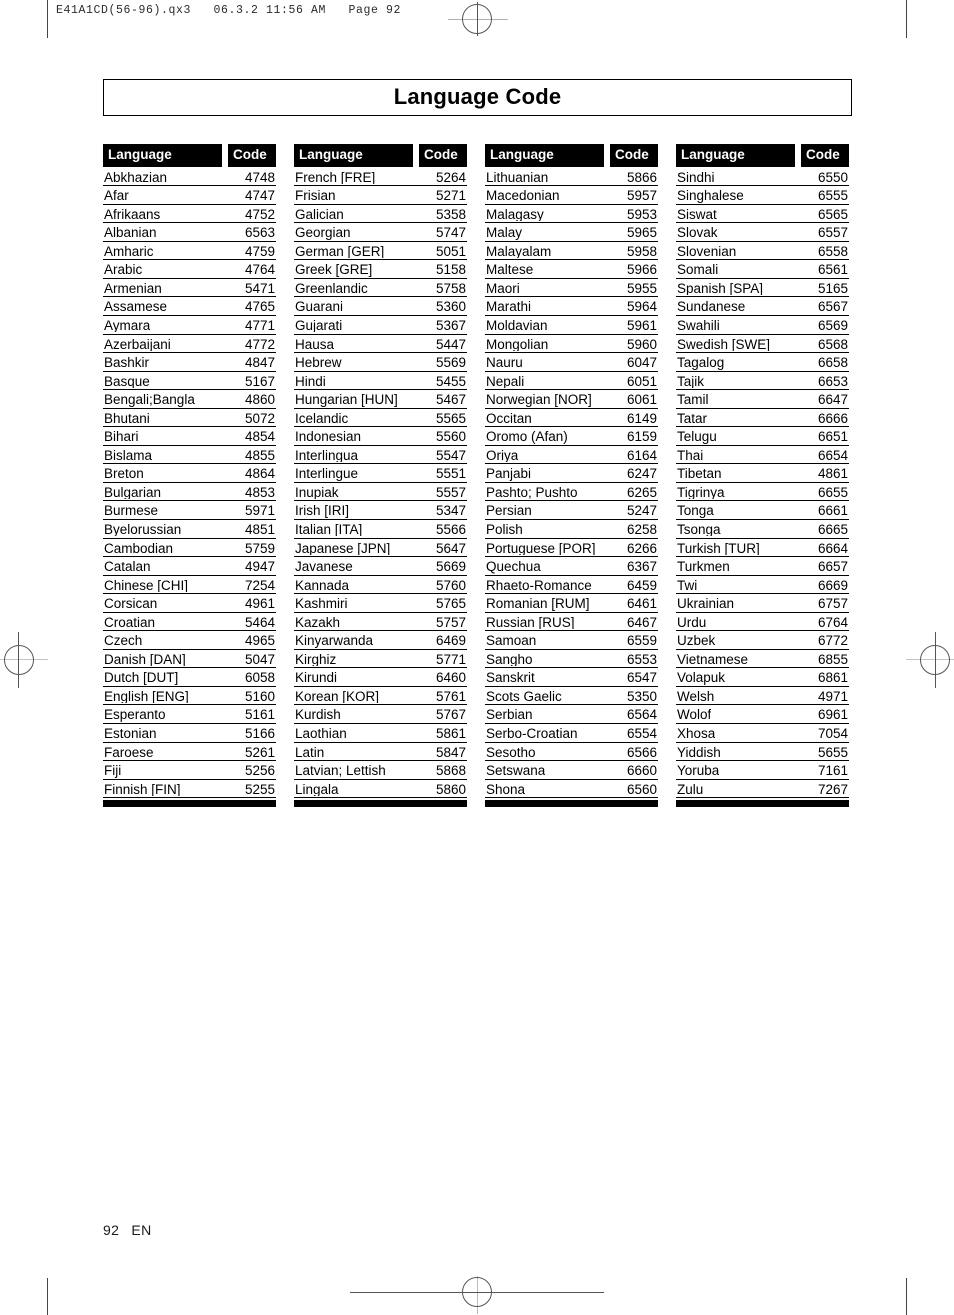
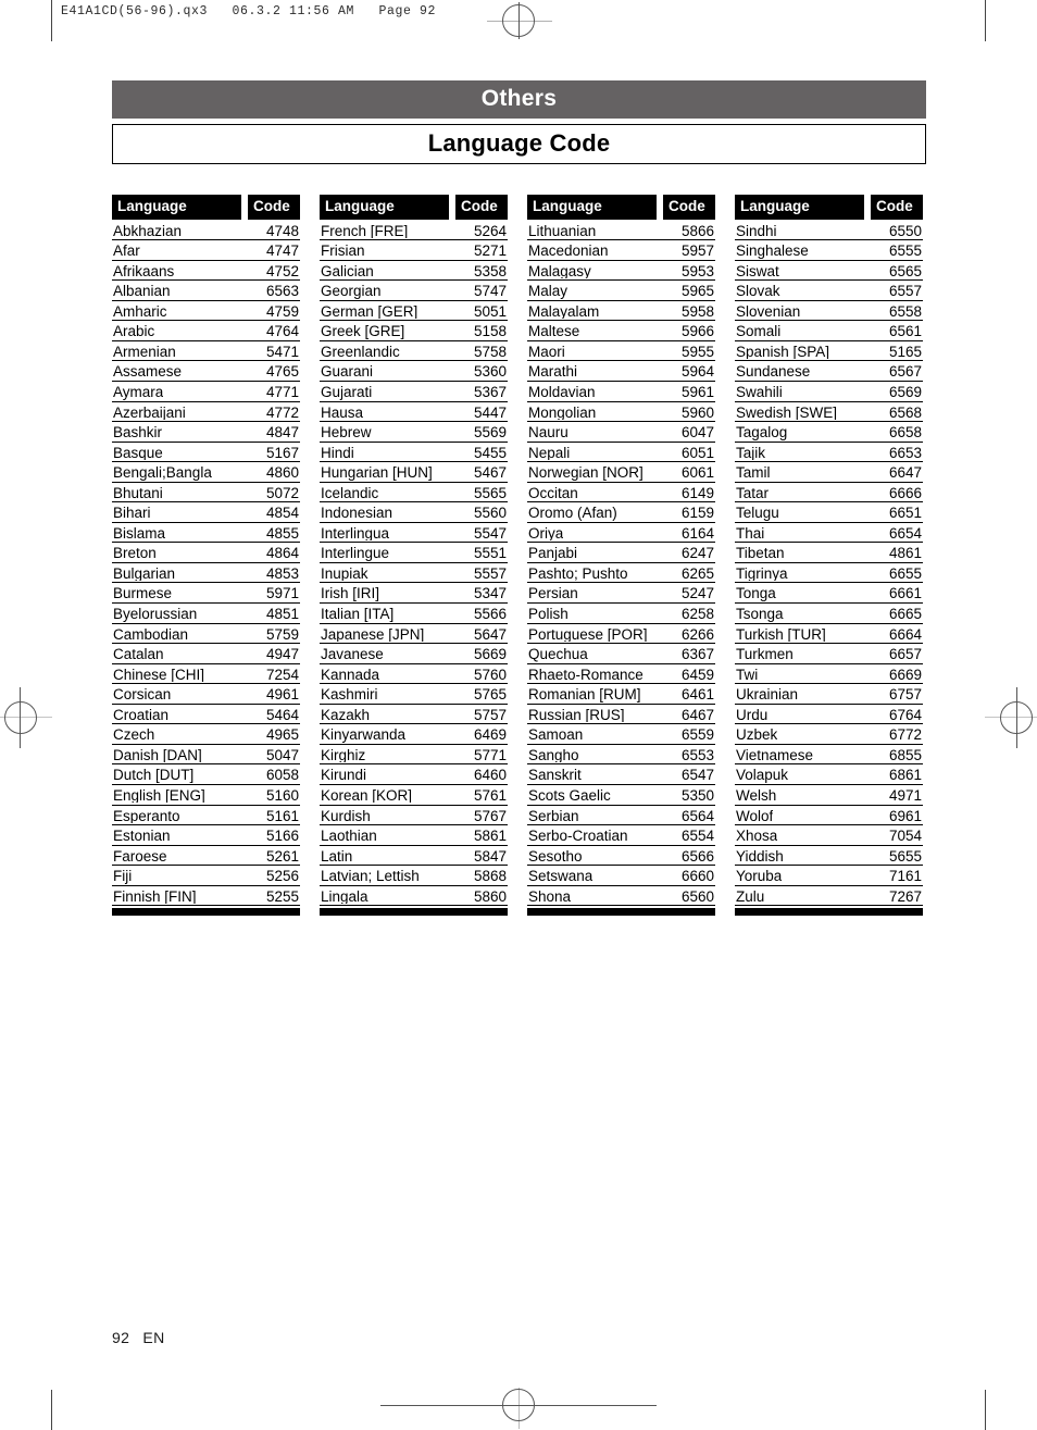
  E41A1CD(56-96).qx3 06.3.2 11:56 AM Page 92
+ Others
  Language Code
  Language
  Code
  Abkhazian
  4748
  Afar
  4747
  Afrikaans
  4752
  Albanian
  6563
  Amharic
  4759
  Arabic
  4764
  Armenian
  5471
  Assamese
  4765
  Aymara
  4771
  Azerbaijani
  4772
  Bashkir
  4847
  Basque
  5167
  Bengali;Bangla
  4860
  Bhutani
  5072
  Bihari
  4854
  Bislama
  4855
  Breton
  4864
  Bulgarian
  4853
  Burmese
  5971
  Byelorussian
  4851
  Cambodian
  5759
  Catalan
  4947
  Chinese [CHI]
  7254
  Corsican
  4961
  Croatian
  5464
  Czech
  4965
  Danish [DAN]
  5047
  Dutch [DUT]
  6058
  English [ENG]
  5160
  Esperanto
  5161
  Estonian
  5166
  Faroese
  5261
  Fiji
  5256
  Finnish [FIN]
  5255
  Language
  Code
  French [FRE]
  5264
  Frisian
  5271
  Galician
  5358
  Georgian
  5747
  German [GER]
  5051
  Greek [GRE]
  5158
  Greenlandic
  5758
  Guarani
  5360
  Gujarati
  5367
  Hausa
  5447
  Hebrew
  5569
  Hindi
  5455
  Hungarian [HUN]
  5467
  Icelandic
  5565
  Indonesian
  5560
  Interlingua
  5547
  Interlingue
  5551
  Inupiak
  5557
  Irish [IRI]
  5347
  Italian [ITA]
  5566
  Japanese [JPN]
  5647
  Javanese
  5669
  Kannada
  5760
  Kashmiri
  5765
  Kazakh
  5757
  Kinyarwanda
  6469
  Kirghiz
  5771
  Kirundi
  6460
  Korean [KOR]
  5761
  Kurdish
  5767
  Laothian
  5861
  Latin
  5847
  Latvian; Lettish
  5868
  Lingala
  5860
  Language
  Code
  Lithuanian
  5866
  Macedonian
  5957
  Malagasy
  5953
  Malay
  5965
  Malayalam
  5958
  Maltese
  5966
  Maori
  5955
  Marathi
  5964
  Moldavian
  5961
  Mongolian
  5960
  Nauru
  6047
  Nepali
  6051
  Norwegian [NOR]
  6061
  Occitan
  6149
  Oromo (Afan)
  6159
  Oriya
  6164
  Panjabi
  6247
  Pashto; Pushto
  6265
  Persian
  5247
  Polish
  6258
  Portuguese [POR]
  6266
  Quechua
  6367
  Rhaeto-Romance
  6459
  Romanian [RUM]
  6461
  Russian [RUS]
  6467
  Samoan
  6559
  Sangho
  6553
  Sanskrit
  6547
  Scots Gaelic
  5350
  Serbian
  6564
  Serbo-Croatian
  6554
  Sesotho
  6566
  Setswana
  6660
  Shona
  6560
  Language
  Code
  Sindhi
  6550
  Singhalese
  6555
  Siswat
  6565
  Slovak
  6557
  Slovenian
  6558
  Somali
  6561
  Spanish [SPA]
  5165
  Sundanese
  6567
  Swahili
  6569
  Swedish [SWE]
  6568
  Tagalog
  6658
  Tajik
  6653
  Tamil
  6647
  Tatar
  6666
  Telugu
  6651
  Thai
  6654
  Tibetan
  4861
  Tigrinya
  6655
  Tonga
  6661
  Tsonga
  6665
  Turkish [TUR]
  6664
  Turkmen
  6657
  Twi
  6669
  Ukrainian
  6757
  Urdu
  6764
  Uzbek
  6772
  Vietnamese
  6855
  Volapuk
  6861
  Welsh
  4971
  Wolof
  6961
  Xhosa
  7054
  Yiddish
  5655
  Yoruba
  7161
  Zulu
  7267
  92 EN
